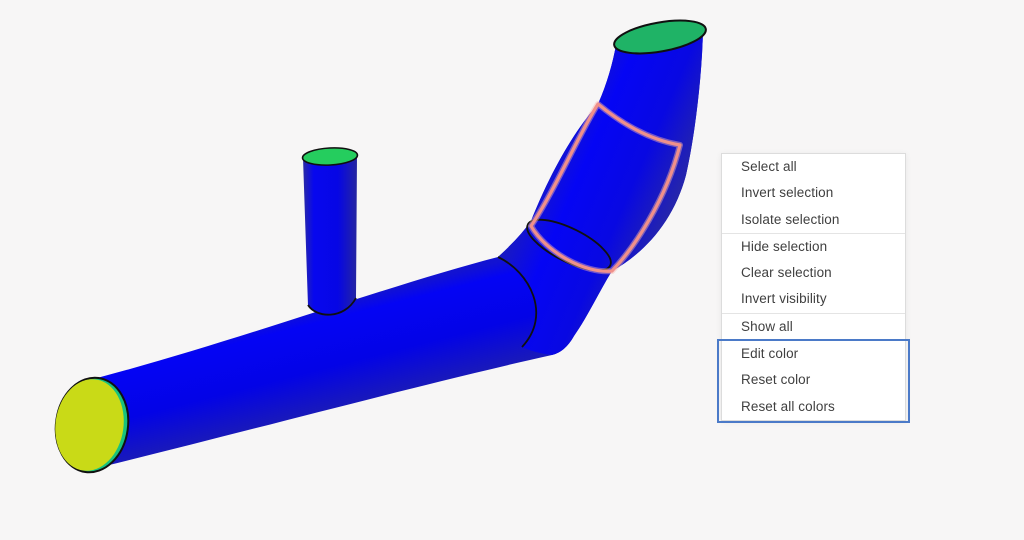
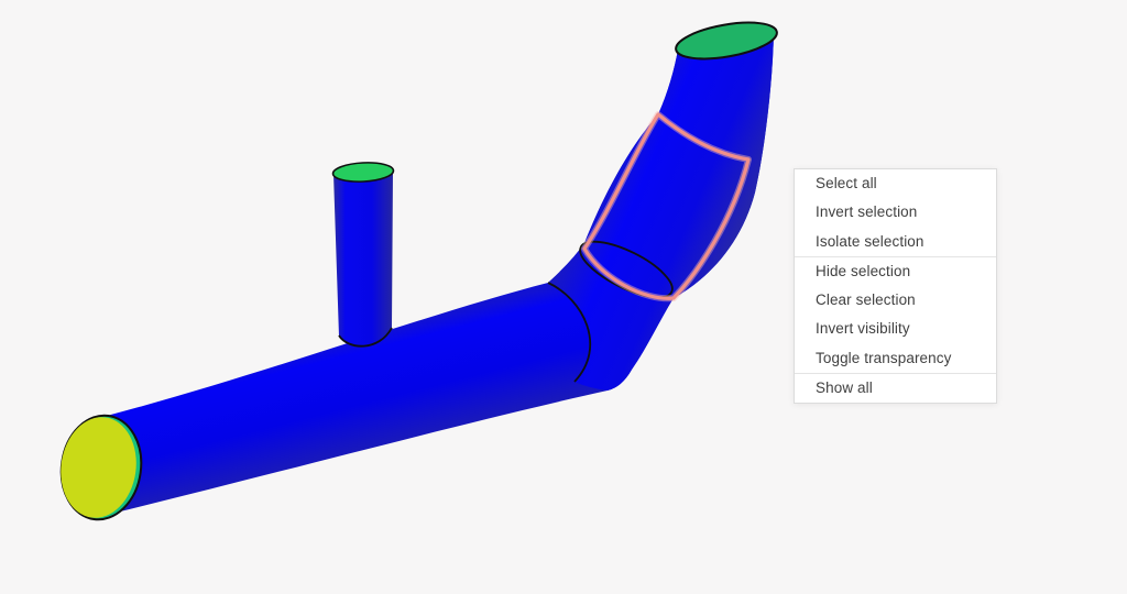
  Select all
  Invert selection
  Isolate selection
  Hide selection
  Clear selection
  Invert visibility
+ Toggle transparency
  Show all
- Edit color
- Reset color
- Reset all colors
